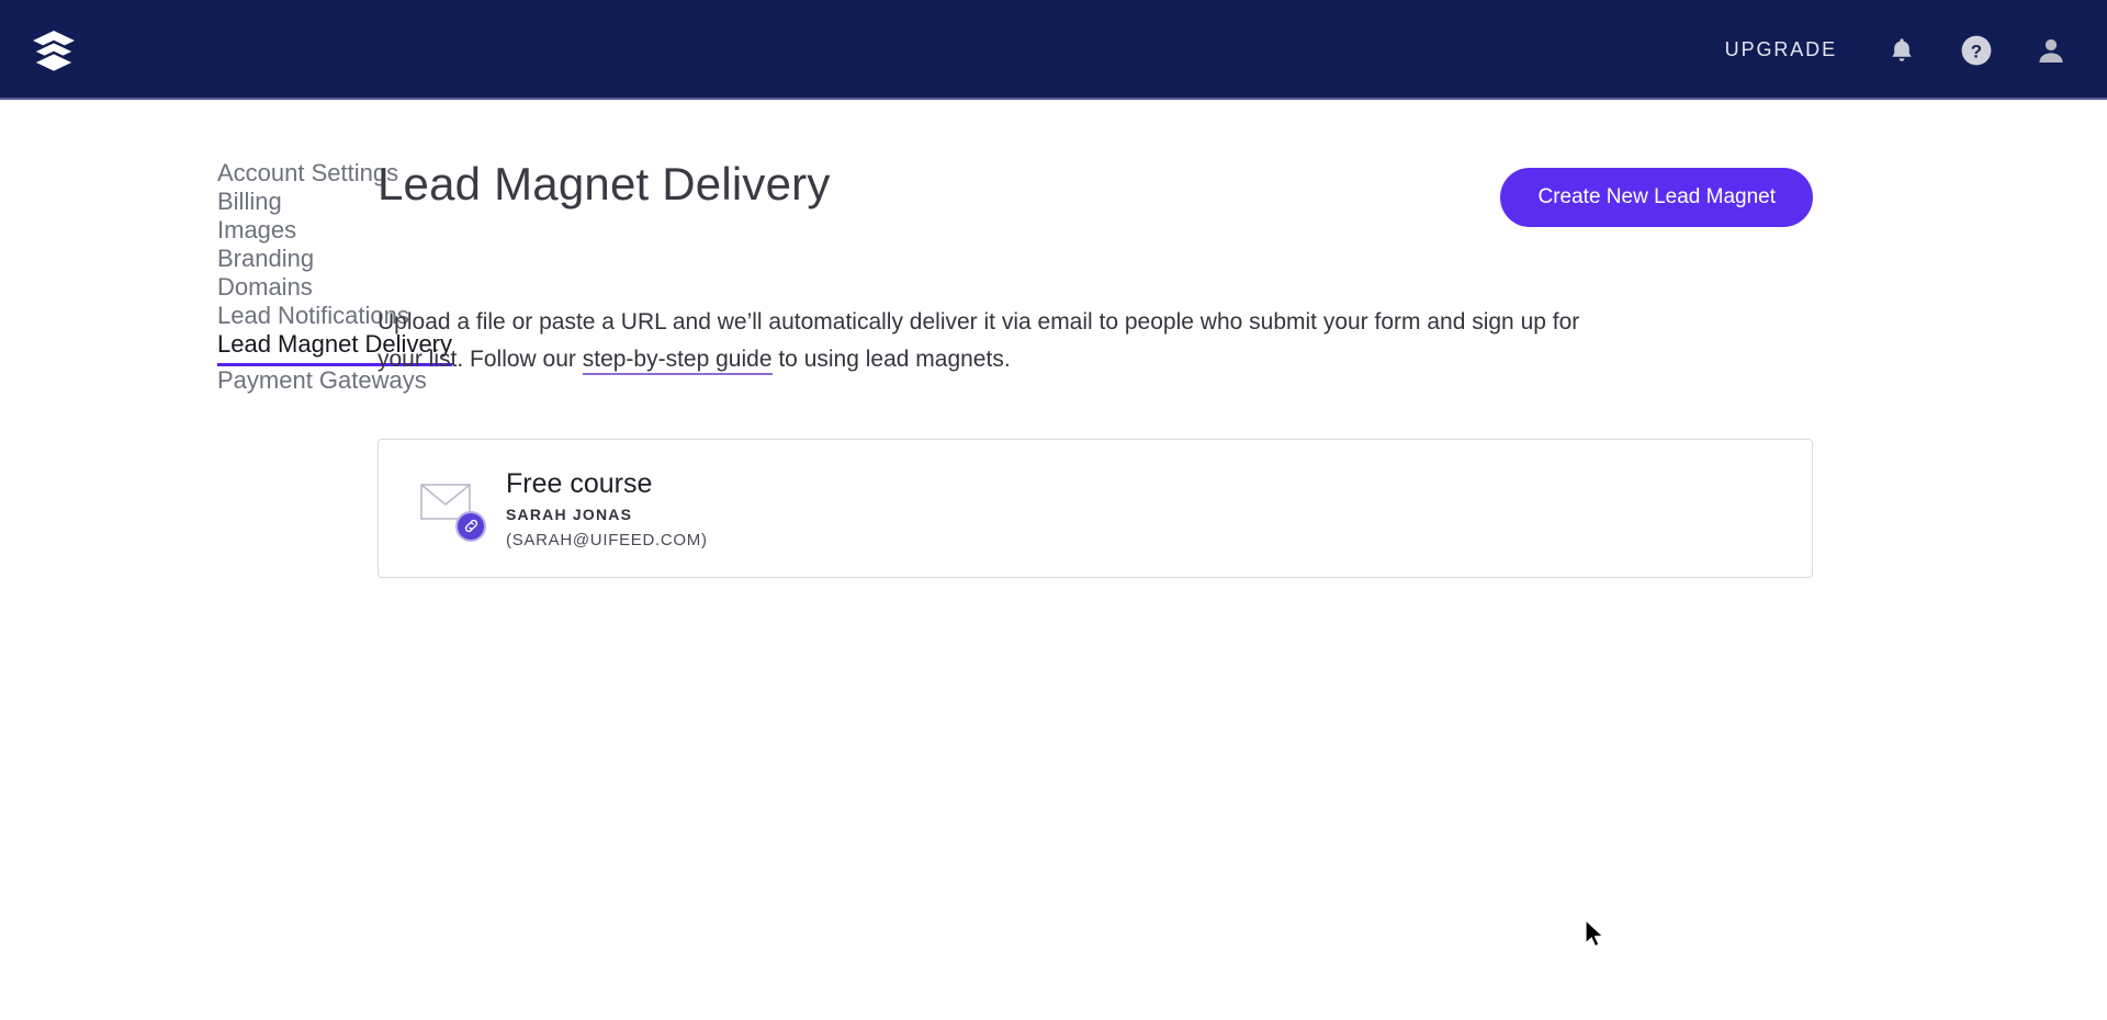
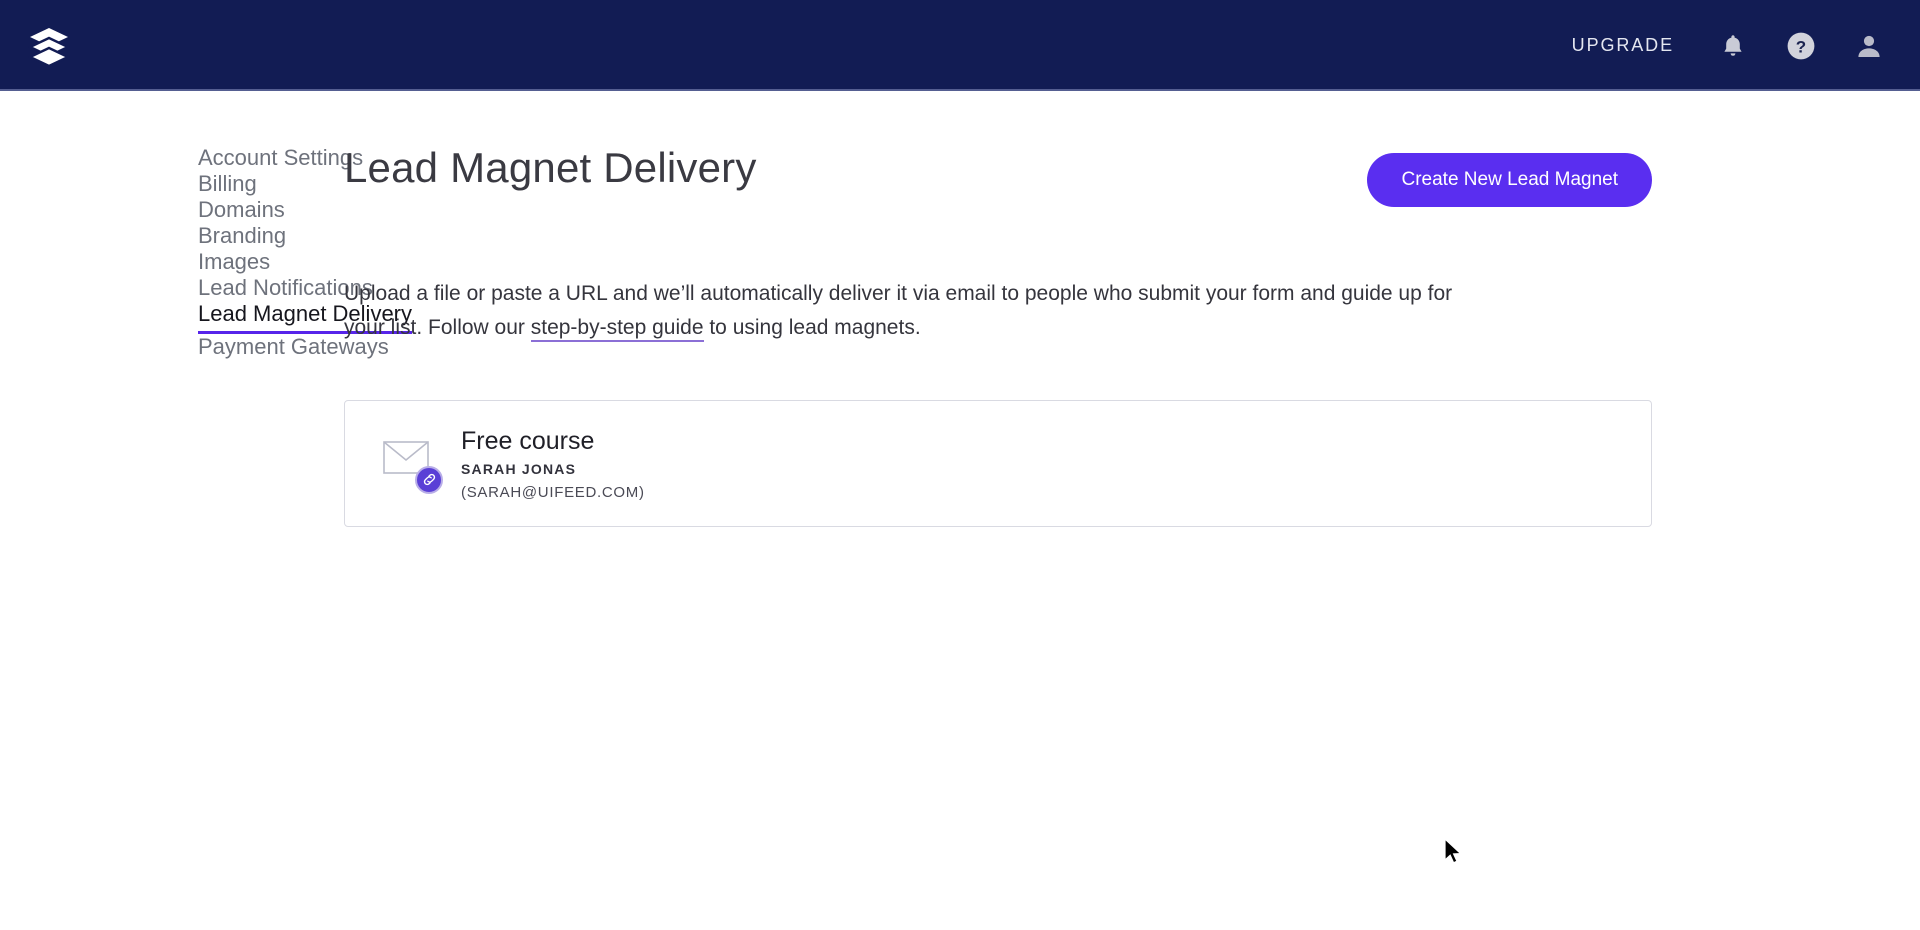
  UPGRADE
  ?
  Account Settings
  Billing
- Images
+ Domains
  Branding
- Domains
+ Images
  Lead Notifications
  Lead Magnet Delivery
  Payment Gateways
  Lead Magnet Delivery
  Create New Lead Magnet
- Upload a file or paste a URL and we’ll automatically deliver it via email to people who submit your form and sign up for your list. Follow our step-by-step guide to using lead magnets.
+ Upload a file or paste a URL and we’ll automatically deliver it via email to people who submit your form and guide up for your list. Follow our step-by-step guide to using lead magnets.
  Free course
  SARAH JONAS
  (SARAH@UIFEED.COM)
